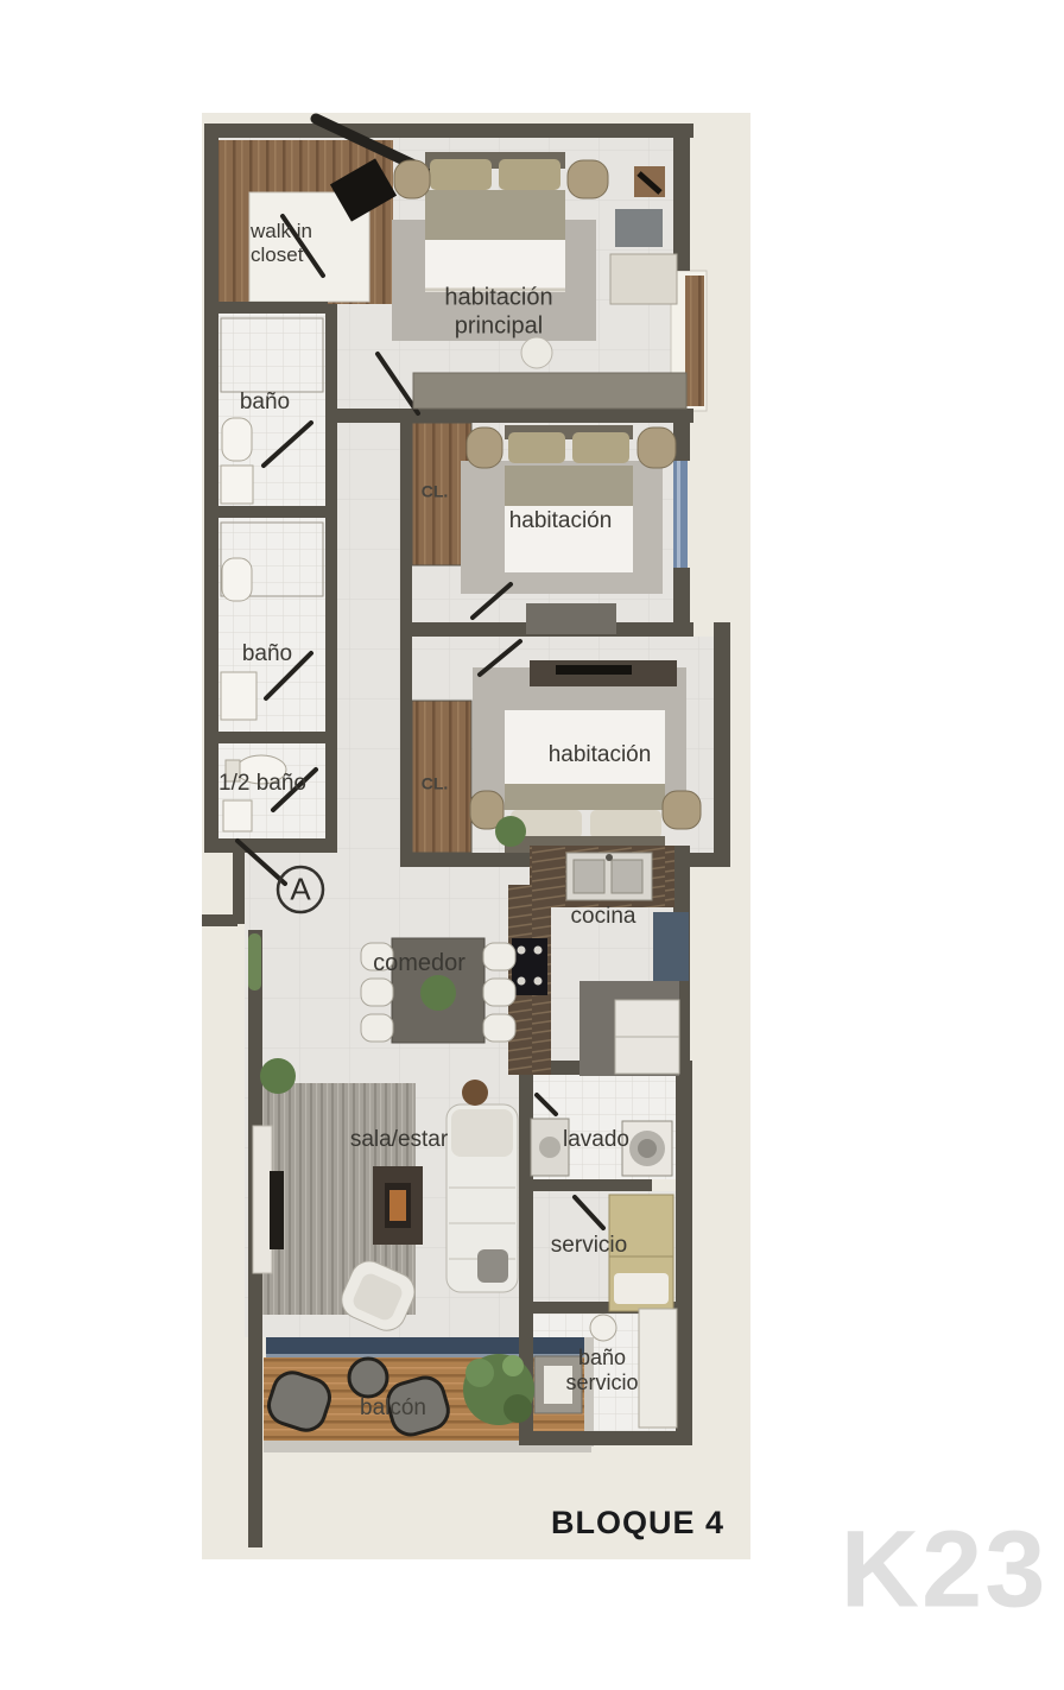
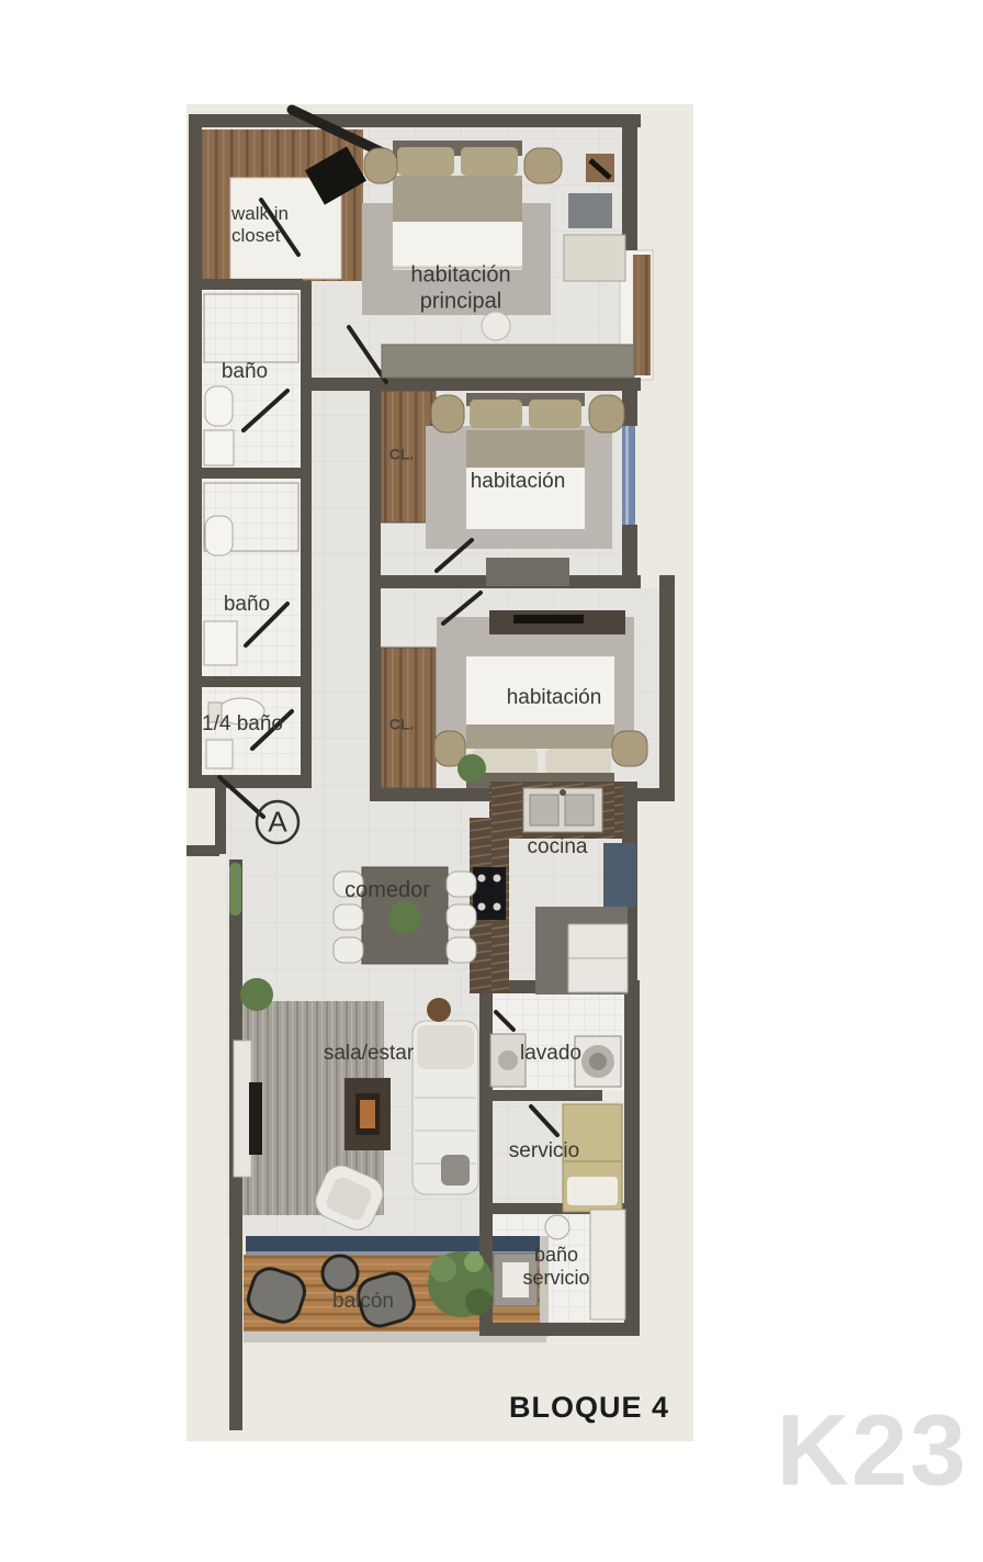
  walk in
  closet
  habitación
  principal
  baño
  CL.
  habitación
  baño
- 1/2 baño
+ 1/4 baño
  CL.
  habitación
  cocina
  comedor
  A
  sala/estar
  lavado
  servicio
  baño
  servicio
  balcón
  BLOQUE 4
  K23
